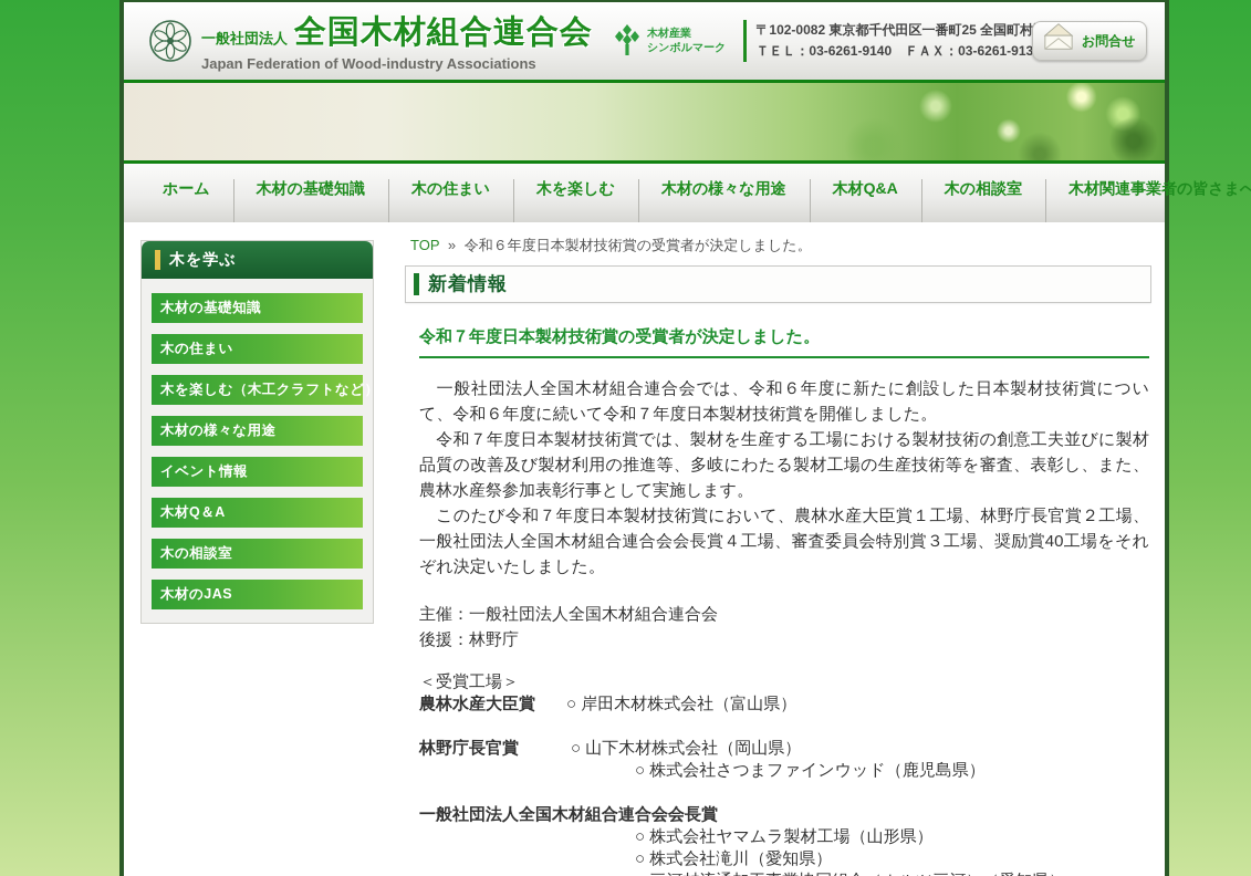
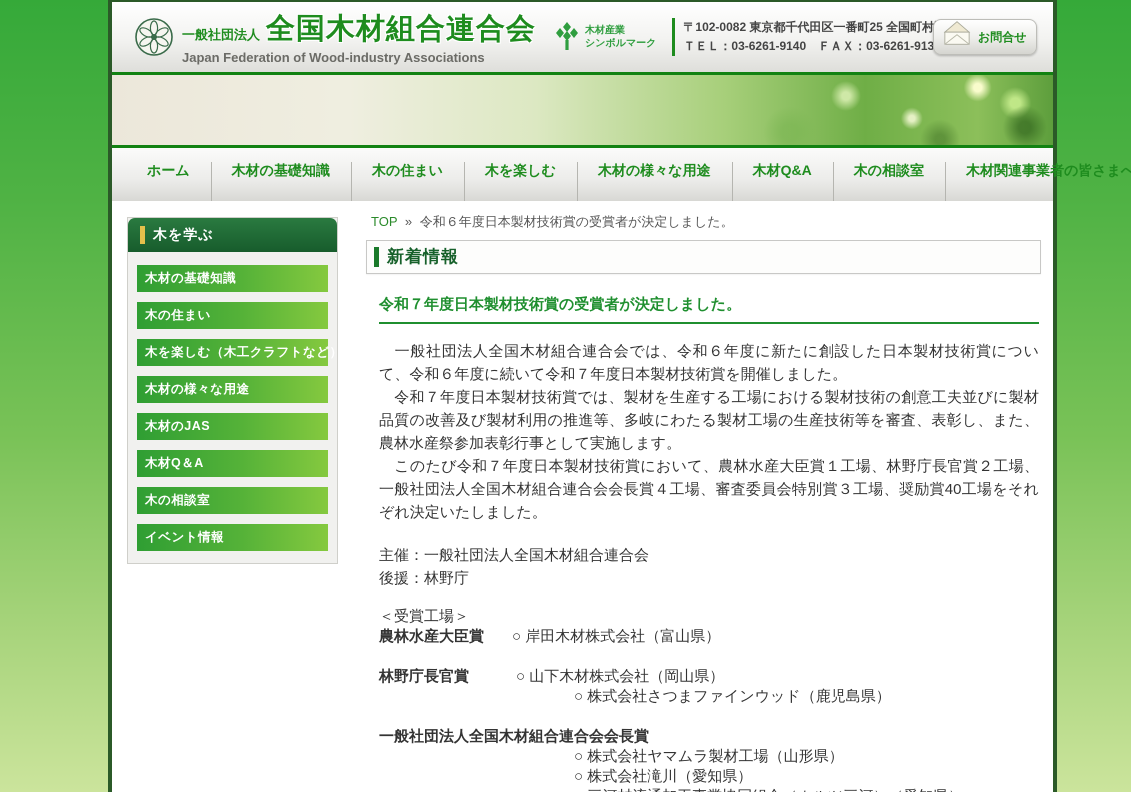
  一般社団法人
  全国木材組合連合会
  Japan Federation of Wood-industry Associations
  木材産業
  シンボルマーク
  〒102-0082 東京都千代田区一番町25 全国町村
  ＴＥＬ：03-6261-9140 ＦＡＸ：03-6261-913
  お問合せ
  ホーム
  木材の基礎知識
  木の住まい
  木を楽しむ
  木材の様々な用途
  木材Q&A
  木の相談室
  木材関連事業者の皆さまへ
  木を学ぶ
  木材の基礎知識
  木の住まい
  木を楽しむ（木工クラフトなど）
  木材の様々な用途
- イベント情報
+ 木材のJAS
  木材Q＆A
  木の相談室
- 木材のJAS
+ イベント情報
  TOP » 令和６年度日本製材技術賞の受賞者が決定しました。
  新着情報
  令和７年度日本製材技術賞の受賞者が決定しました。
  一般社団法人全国木材組合連合会では、令和６年度に新たに創設した日本製材技術賞について、令和６年度に続いて令和７年度日本製材技術賞を開催しました。
  令和７年度日本製材技術賞では、製材を生産する工場における製材技術の創意工夫並びに製材品質の改善及び製材利用の推進等、多岐にわたる製材工場の生産技術等を審査、表彰し、また、農林水産祭参加表彰行事として実施します。
  このたび令和７年度日本製材技術賞において、農林水産大臣賞１工場、林野庁長官賞２工場、一般社団法人全国木材組合連合会会長賞４工場、審査委員会特別賞３工場、奨励賞40工場をそれぞれ決定いたしました。
  主催：一般社団法人全国木材組合連合会
  後援：林野庁
  ＜受賞工場＞
  農林水産大臣賞
  ○ 岸田木材株式会社（富山県）
  林野庁長官賞
  ○ 山下木材株式会社（岡山県）
  ○ 株式会社さつまファインウッド（鹿児島県）
  一般社団法人全国木材組合連合会会長賞
  ○ 株式会社ヤマムラ製材工場（山形県）
  ○ 株式会社滝川（愛知県）
